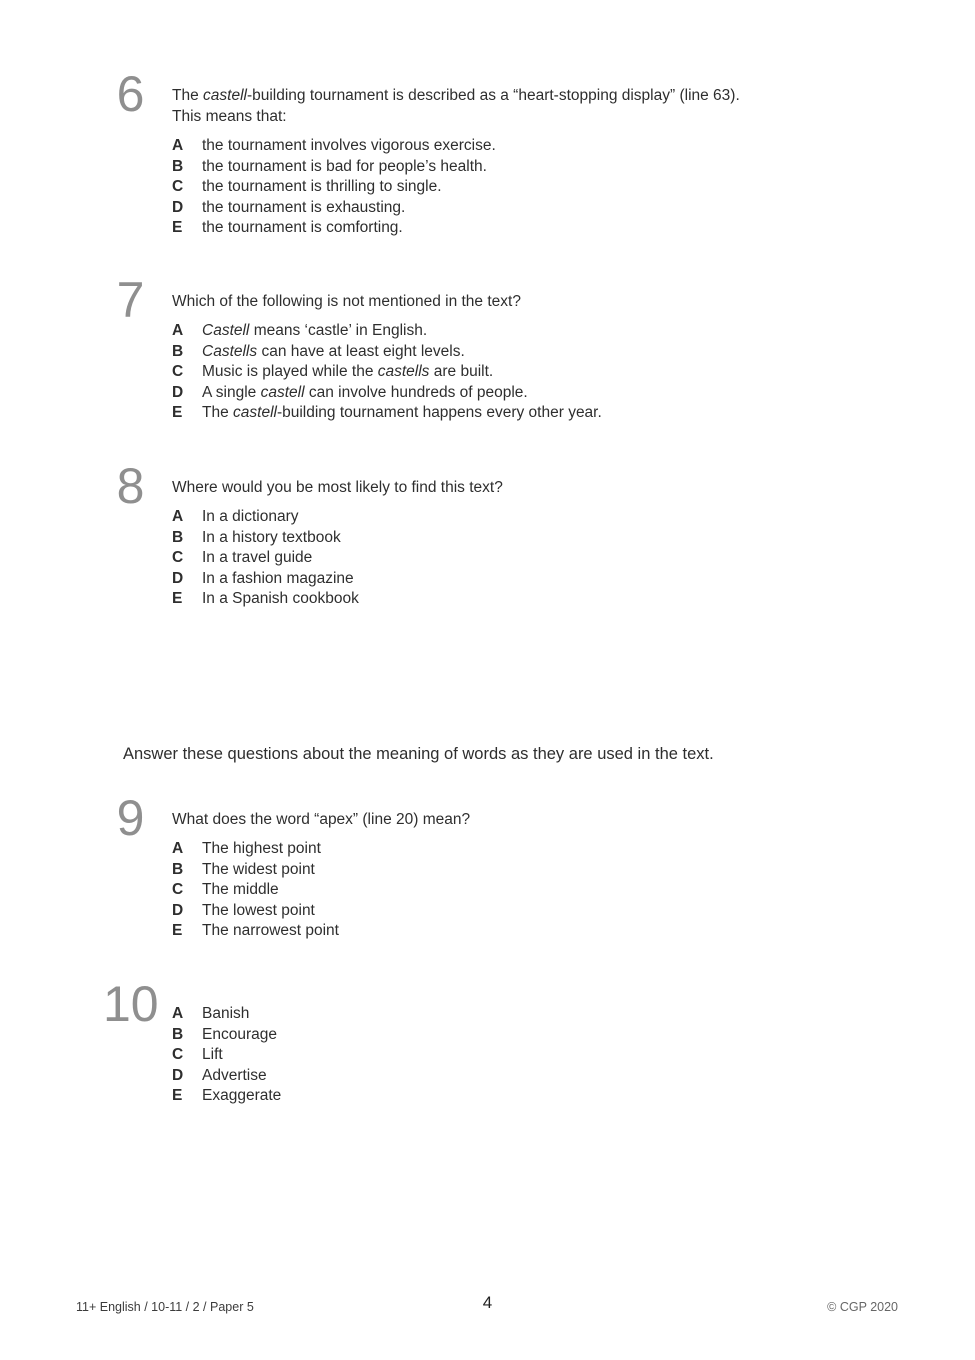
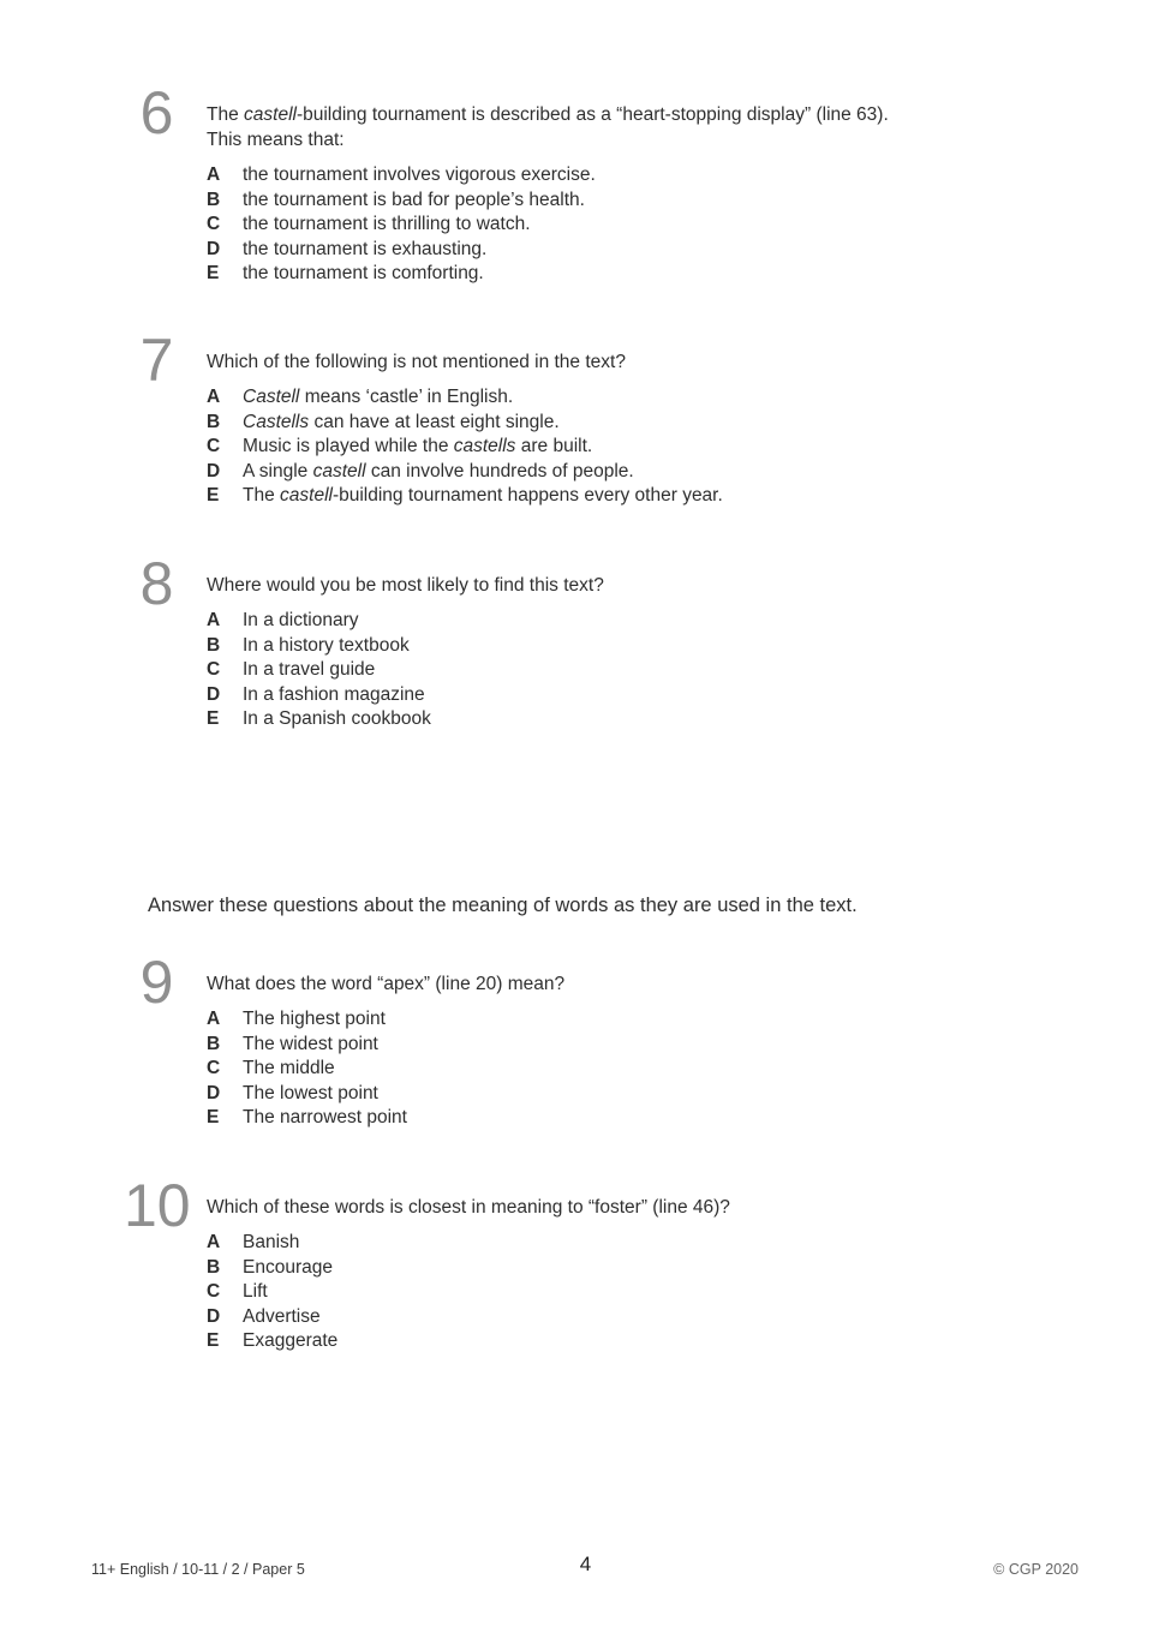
  6
  The castell-building tournament is described as a “heart-stopping display” (line 63).
  This means that:
  A
  the tournament involves vigorous exercise.
  B
  the tournament is bad for people’s health.
  C
- the tournament is thrilling to single.
+ the tournament is thrilling to watch.
  D
  the tournament is exhausting.
  E
  the tournament is comforting.
  7
  Which of the following is not mentioned in the text?
  A
  Castell means ‘castle’ in English.
  B
- Castells can have at least eight levels.
+ Castells can have at least eight single.
  C
  Music is played while the castells are built.
  D
  A single castell can involve hundreds of people.
  E
  The castell-building tournament happens every other year.
  8
  Where would you be most likely to find this text?
  A
  In a dictionary
  B
  In a history textbook
  C
  In a travel guide
  D
  In a fashion magazine
  E
  In a Spanish cookbook
  Answer these questions about the meaning of words as they are used in the text.
  9
  What does the word “apex” (line 20) mean?
  A
  The highest point
  B
  The widest point
  C
  The middle
  D
  The lowest point
  E
  The narrowest point
  10
+ Which of these words is closest in meaning to “foster” (line 46)?
  A
  Banish
  B
  Encourage
  C
  Lift
  D
  Advertise
  E
  Exaggerate
  11+ English / 10-11 / 2 / Paper 5
  4
  © CGP 2020
